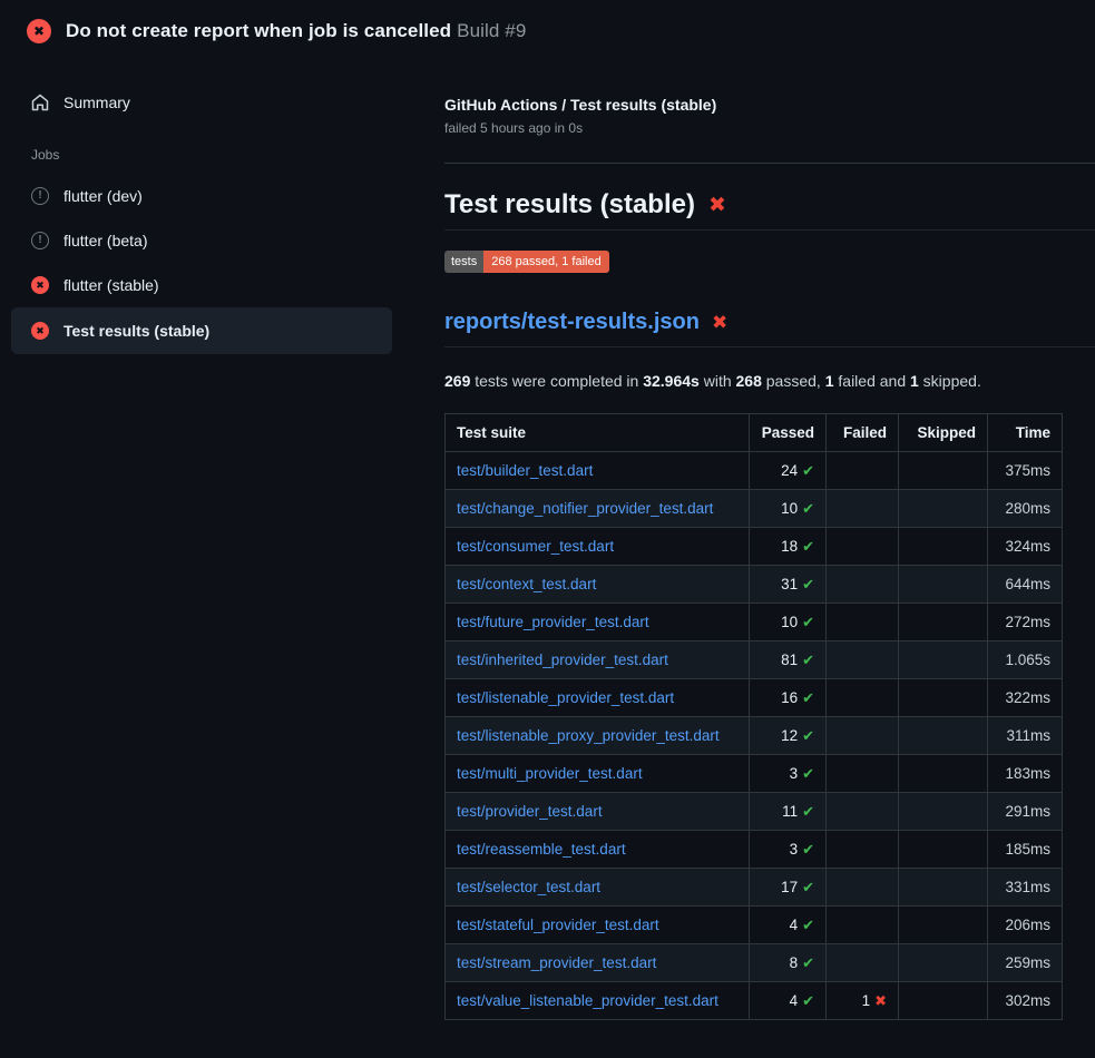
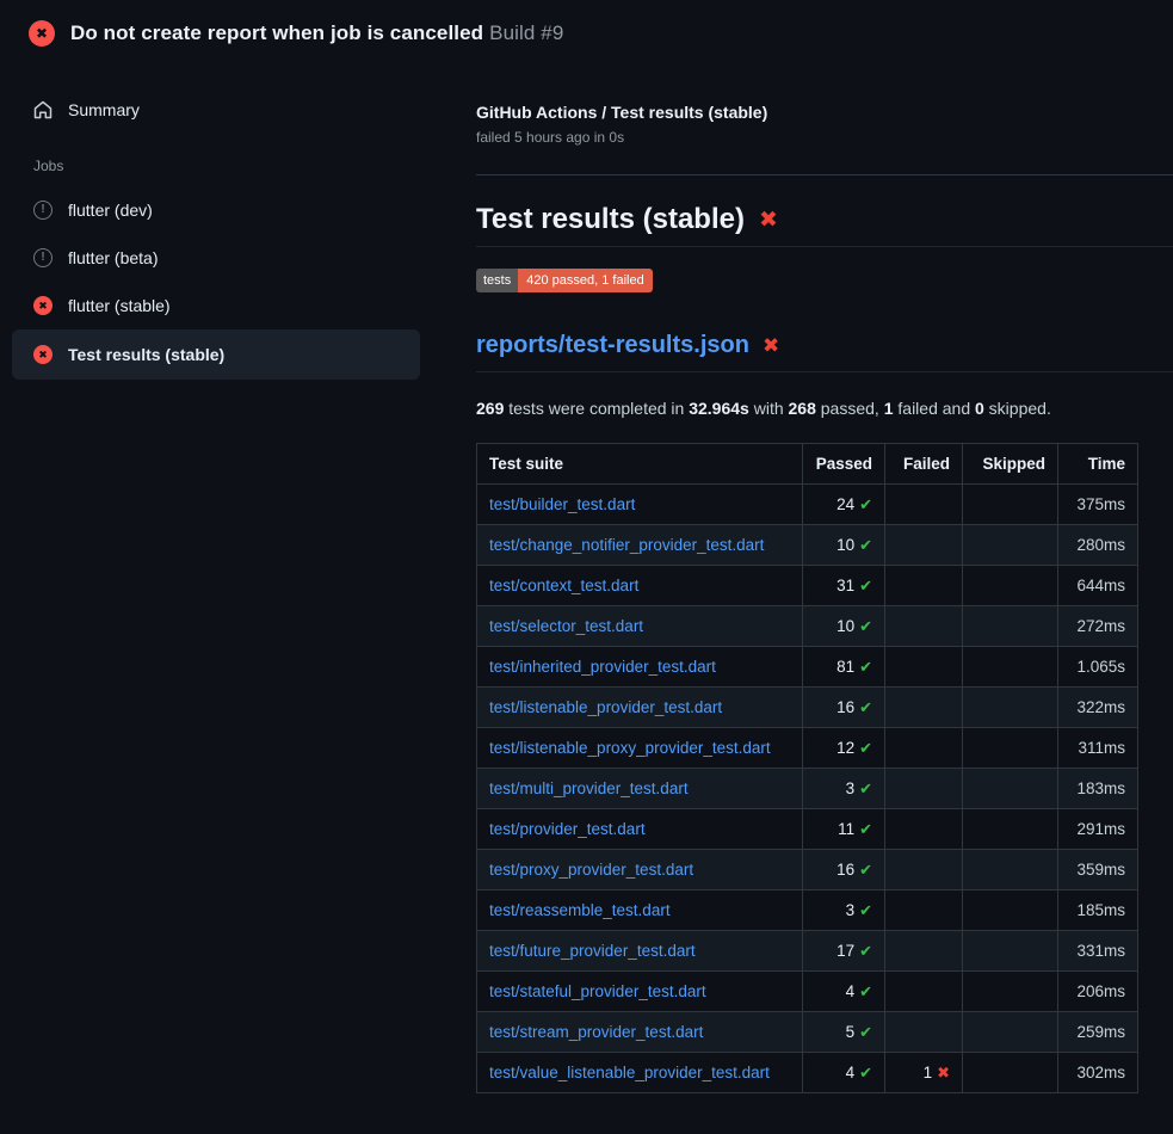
  ✖
  Do not create report when job is cancelled Build #9
  Summary
  Jobs
  !
  flutter (dev)
  !
  flutter (beta)
  ✖
  flutter (stable)
  ✖
  Test results (stable)
  GitHub Actions / Test results (stable)
  failed 5 hours ago in 0s
  Test results (stable)
  ✖
  tests
- 268 passed, 1 failed
+ 420 passed, 1 failed
  reports/test-results.json
  ✖
- 269 tests were completed in 32.964s with 268 passed, 1 failed and 1 skipped.
+ 269 tests were completed in 32.964s with 268 passed, 1 failed and 0 skipped.
  Test suite	Passed	Failed	Skipped	Time
  test/builder_test.dart	24 ✔			375ms
  test/change_notifier_provider_test.dart	10 ✔			280ms
- test/consumer_test.dart	18 ✔			324ms
  test/context_test.dart	31 ✔			644ms
- test/future_provider_test.dart	10 ✔			272ms
+ test/selector_test.dart	10 ✔			272ms
  test/inherited_provider_test.dart	81 ✔			1.065s
  test/listenable_provider_test.dart	16 ✔			322ms
  test/listenable_proxy_provider_test.dart	12 ✔			311ms
  test/multi_provider_test.dart	3 ✔			183ms
  test/provider_test.dart	11 ✔			291ms
+ test/proxy_provider_test.dart	16 ✔			359ms
  test/reassemble_test.dart	3 ✔			185ms
- test/selector_test.dart	17 ✔			331ms
+ test/future_provider_test.dart	17 ✔			331ms
  test/stateful_provider_test.dart	4 ✔			206ms
- test/stream_provider_test.dart	8 ✔			259ms
+ test/stream_provider_test.dart	5 ✔			259ms
  test/value_listenable_provider_test.dart	4 ✔	1 ✖		302ms
